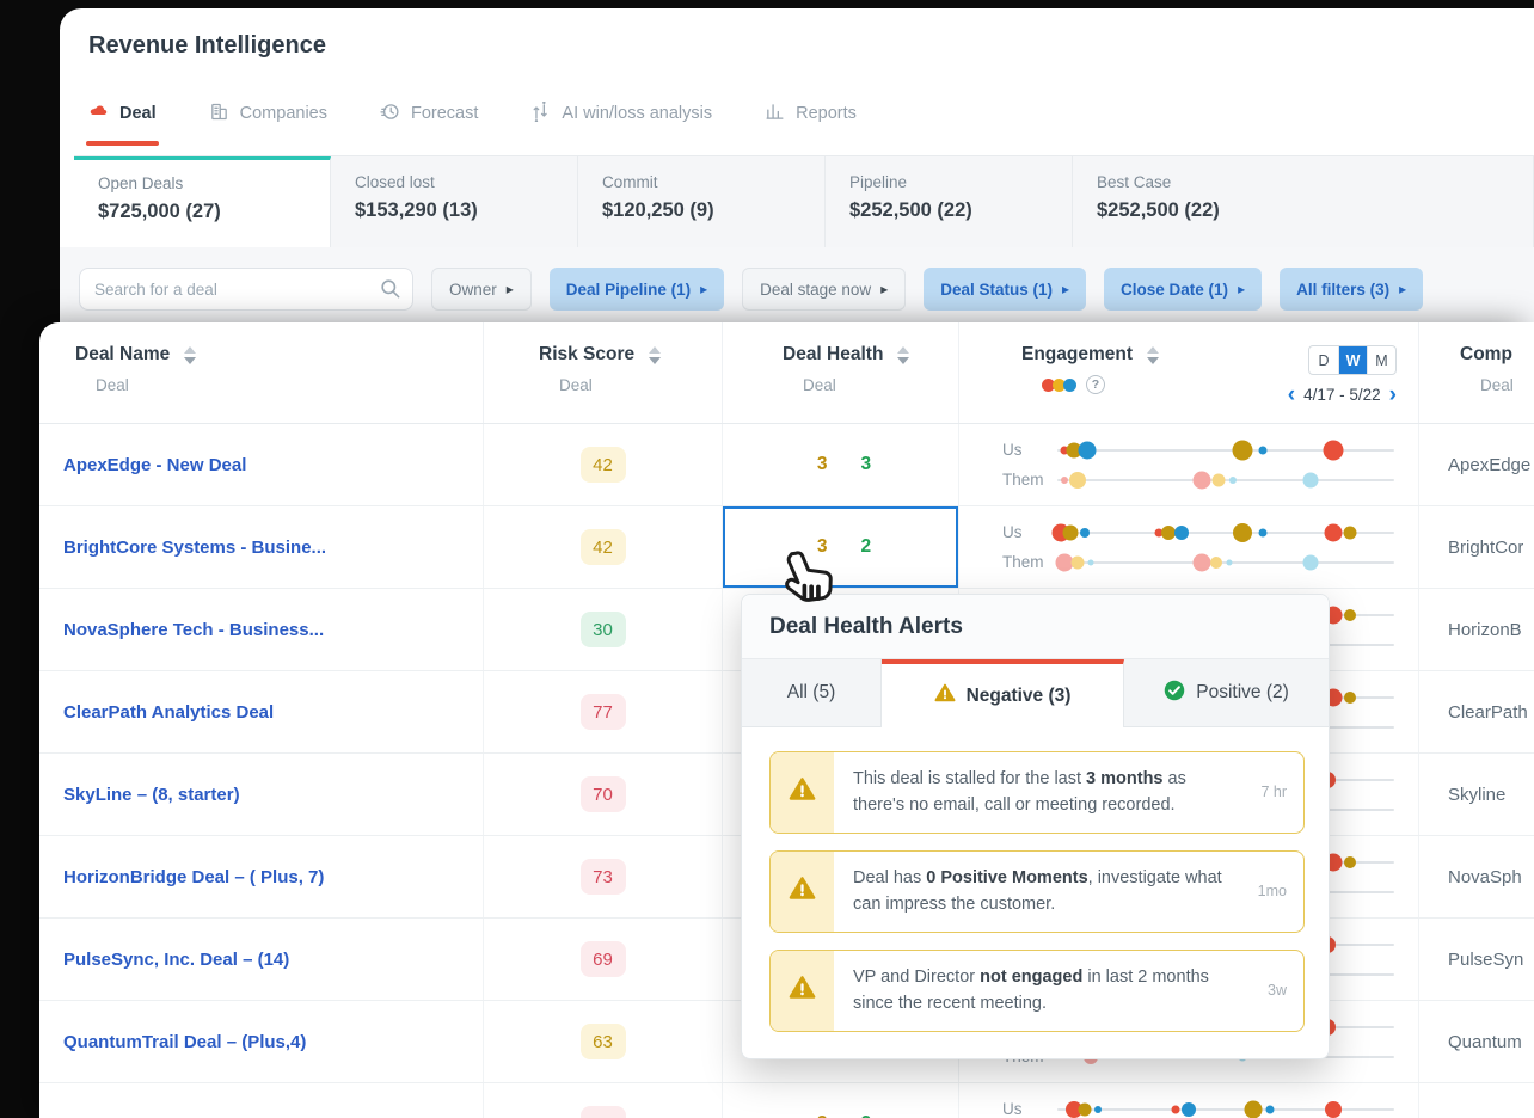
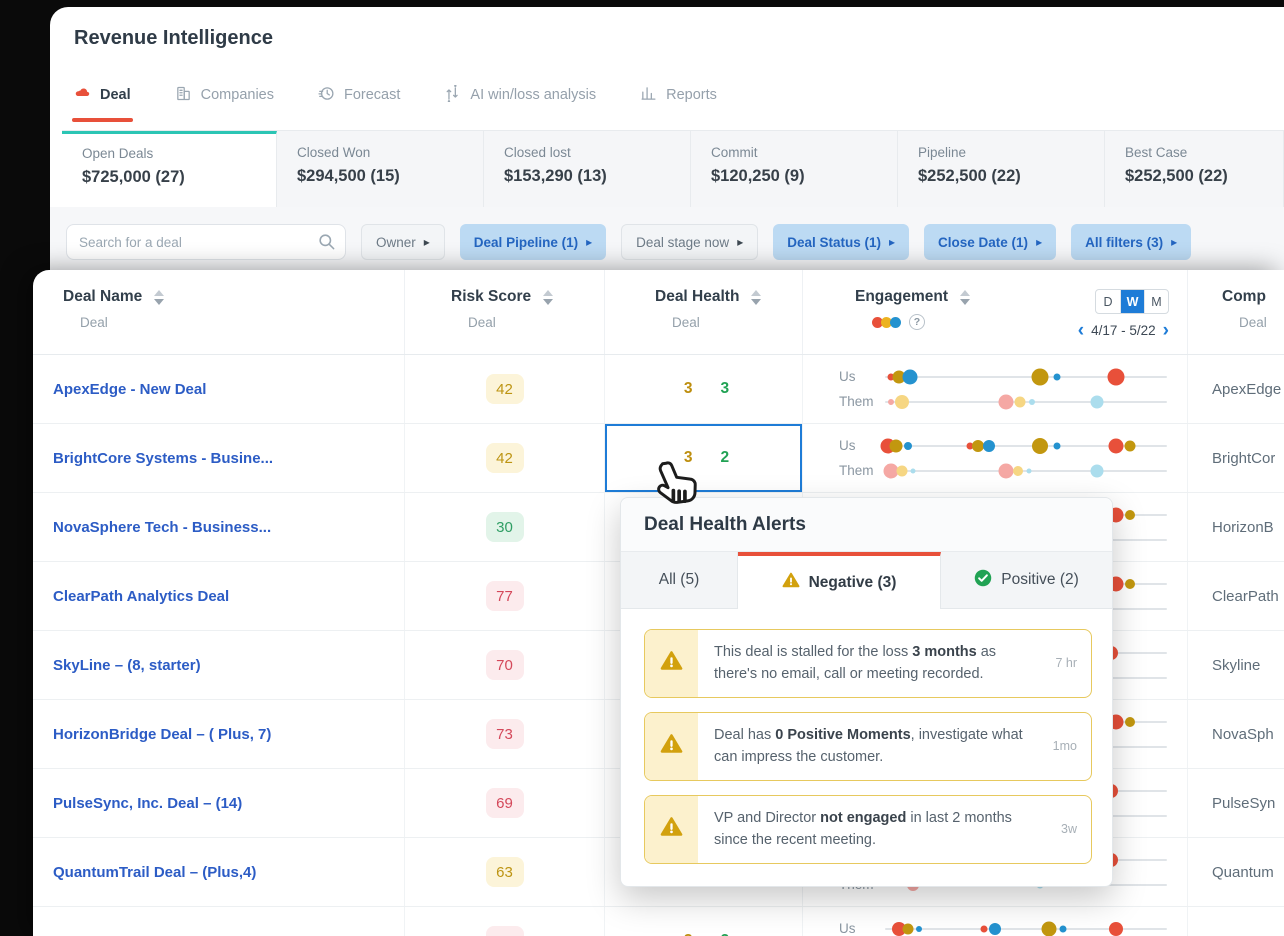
  Revenue Intelligence
  Deal
  Companies
  Forecast
  AI win/loss analysis
  Reports
  Open Deals
  $725,000 (27)
+ Closed Won
+ $294,500 (15)
  Closed lost
  $153,290 (13)
  Commit
  $120,250 (9)
  Pipeline
  $252,500 (22)
  Best Case
  $252,500 (22)
  Search for a deal
  Owner
  ▸
  Deal Pipeline (1)
  ▸
  Deal stage now
  ▸
  Deal Status (1)
  ▸
  Close Date (1)
  ▸
  All filters (3)
  ▸
  Deal Name
  Deal
  Risk Score
  Deal
  Deal Health
  Deal
  Engagement
  ?
  D
  W
  M
  ‹
  4/17 - 5/22
  ›
  Comp
  Deal
  ApexEdge - New Deal
  42
  3
  3
  Us
  Them
  ApexEdge
  BrightCore Systems - Busine...
  42
  3
  2
  Us
  Them
  BrightCor
  NovaSphere Tech - Business...
  30
  HorizonB
  ClearPath Analytics Deal
  77
  ClearPath
  SkyLine – (8, starter)
  70
  Skyline
  HorizonBridge Deal – ( Plus, 7)
  73
  NovaSph
  PulseSync, Inc. Deal – (14)
  69
  PulseSyn
  QuantumTrail Deal – (Plus,4)
  63
  Quantum
  Us
  Deal Health Alerts
  All (5)
  Negative (3)
  Positive (2)
- This deal is stalled for the last 3 months as there's no email, call or meeting recorded.
+ This deal is stalled for the loss 3 months as there's no email, call or meeting recorded.
  7 hr
  Deal has 0 Positive Moments, investigate what can impress the customer.
  1mo
  VP and Director not engaged in last 2 months since the recent meeting.
  3w
